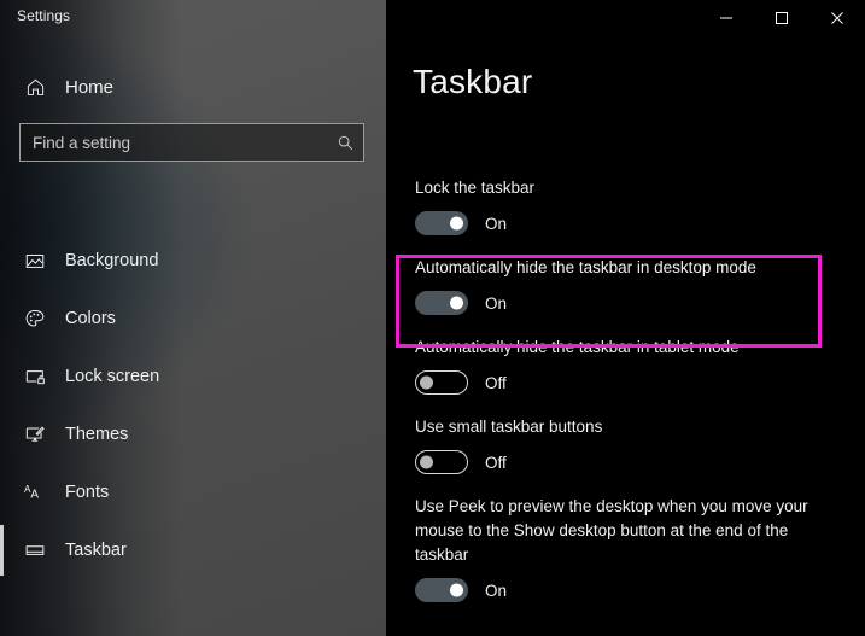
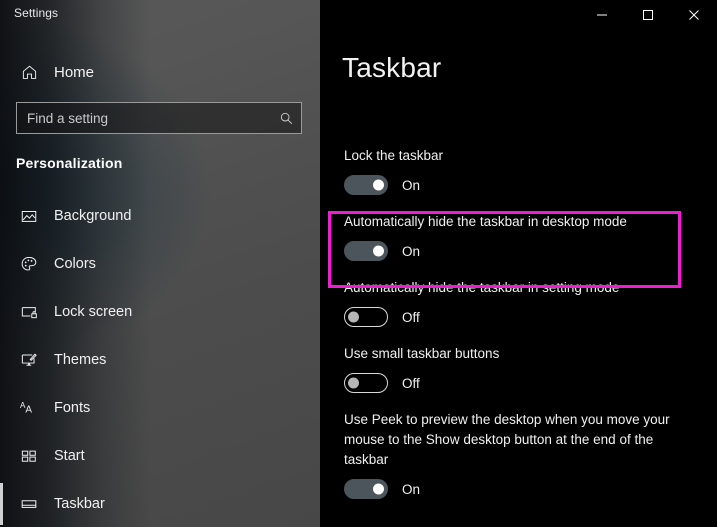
  Settings
  Home
  Find a setting
+ Personalization
  Background
  Colors
  Lock screen
  Themes
  A
  A
  Fonts
+ Start
  Taskbar
  Taskbar
  Lock the taskbar
  On
  Automatically hide the taskbar in desktop mode
  On
- Automatically hide the taskbar in tablet mode
+ Automatically hide the taskbar in setting mode
  Off
  Use small taskbar buttons
  Off
  Use Peek to preview the desktop when you move your mouse to the Show desktop button at the end of the taskbar
  On
